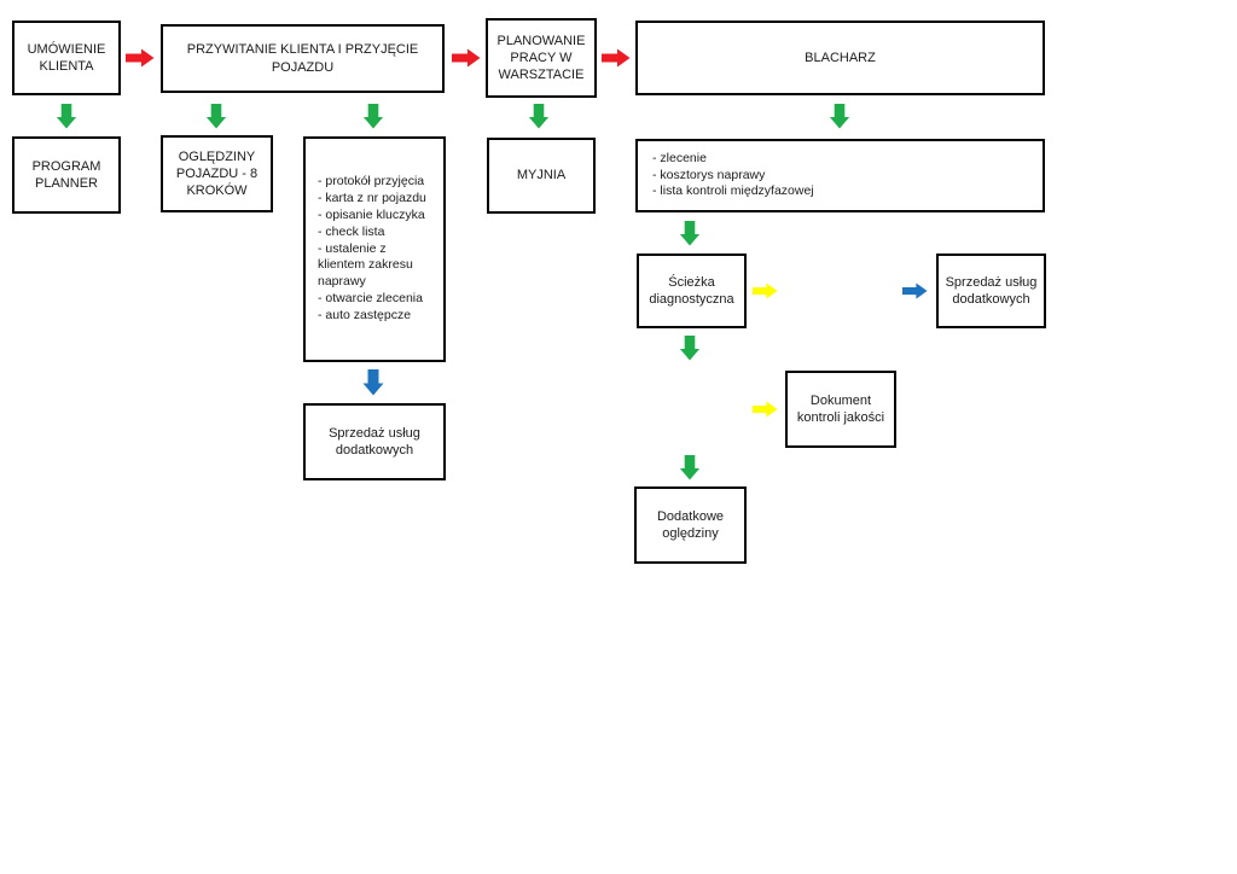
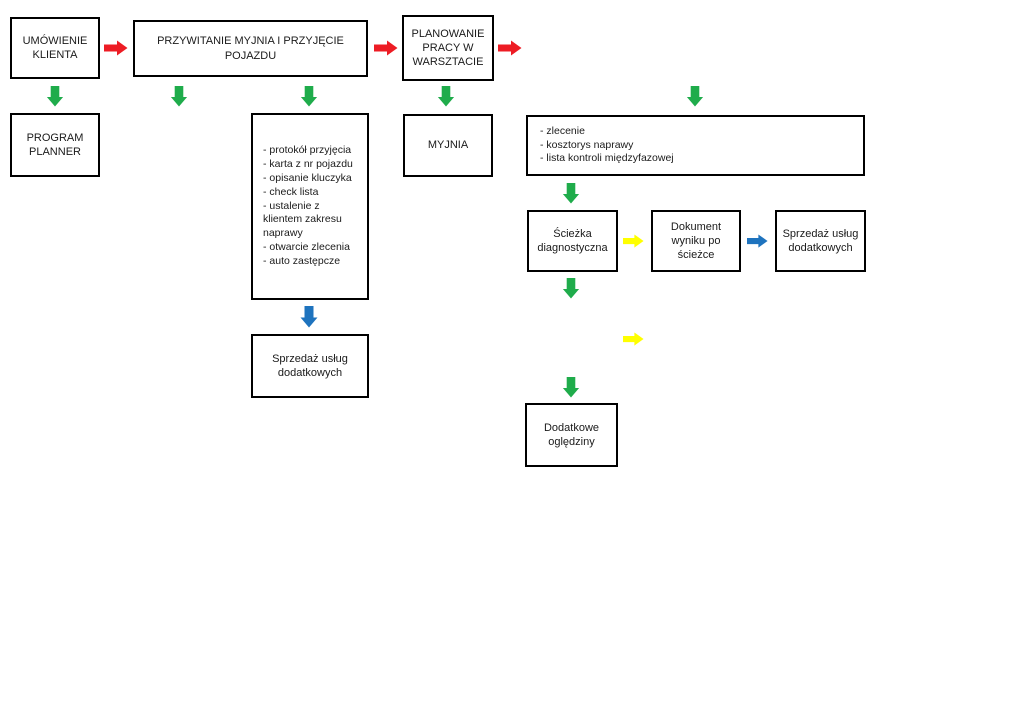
  UMÓWIENIE KLIENTA
- PRZYWITANIE KLIENTA I PRZYJĘCIE POJAZDU
+ PRZYWITANIE MYJNIA I PRZYJĘCIE POJAZDU
  PLANOWANIE PRACY W WARSZTACIE
- BLACHARZ
  PROGRAM PLANNER
- OGLĘDZINY POJAZDU - 8 KROKÓW
  - protokół przyjęcia
  - karta z nr pojazdu
  - opisanie kluczyka
  - check lista
  - ustalenie z klientem zakresu naprawy
  - otwarcie zlecenia
  - auto zastępcze
  MYJNIA
  - zlecenie
  - kosztorys naprawy
  - lista kontroli międzyfazowej
  Ścieżka diagnostyczna
+ Dokument wyniku po ścieżce
  Sprzedaż usług dodatkowych
- Dokument kontroli jakości
  Dodatkowe oględziny
  Sprzedaż usług dodatkowych
